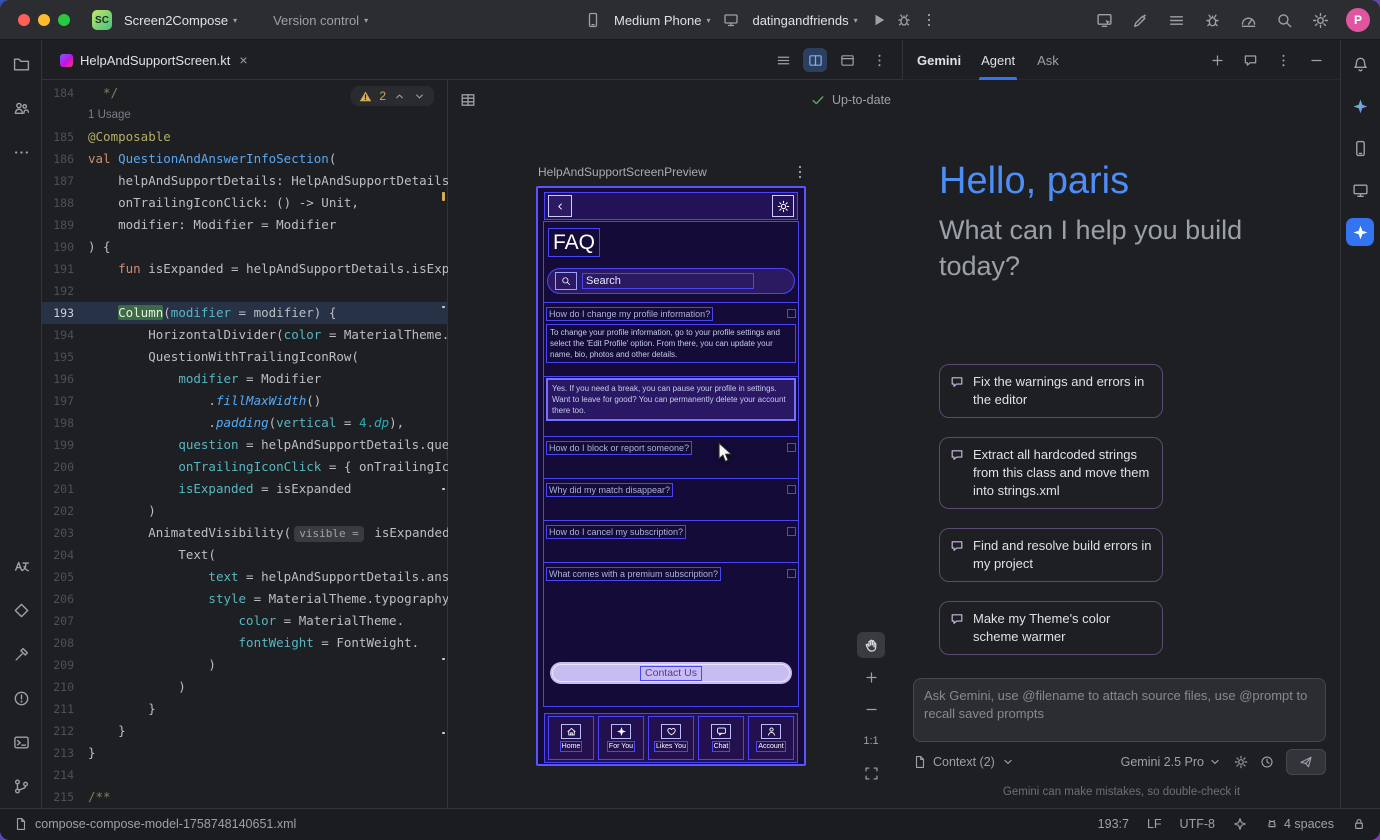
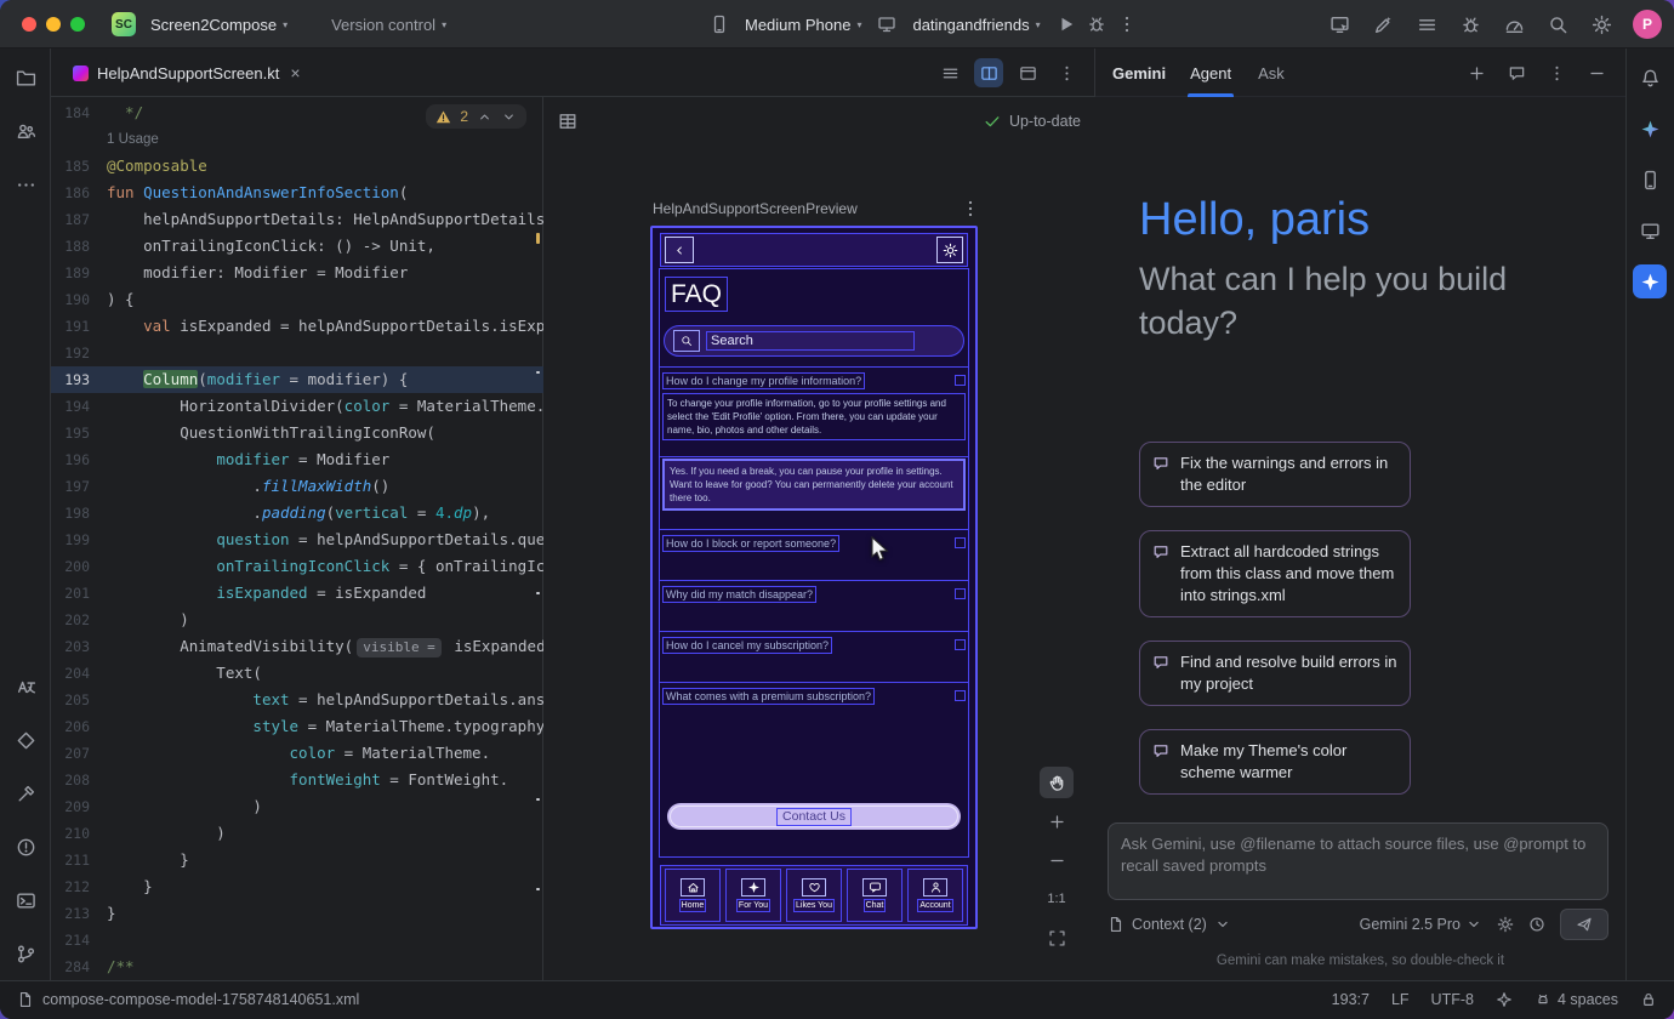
  SC
  Screen2Compose
  ▾
  Version control
  ▾
  Medium Phone
  ▾
  datingandfriends
  ▾
  P
  HelpAndSupportScreen.kt
  ×
  184
  */
  1 Usage
  185
  @Composable
  186
- val QuestionAndAnswerInfoSection(
+ fun QuestionAndAnswerInfoSection(
  187
  helpAndSupportDetails: HelpAndSupportDetails
  188
  onTrailingIconClick: () -> Unit,
  189
  modifier: Modifier = Modifier
  190
  ) {
  191
- fun isExpanded = helpAndSupportDetails.isExp
+ val isExpanded = helpAndSupportDetails.isExp
  192
  193
  Column(modifier = modifier) {
  194
  HorizontalDivider(color = MaterialTheme.
  195
  QuestionWithTrailingIconRow(
  196
  modifier = Modifier
  197
  .fillMaxWidth()
  198
  .padding(vertical = 4.dp),
  199
  question = helpAndSupportDetails.que
  200
  onTrailingIconClick = { onTrailingIc
  201
  isExpanded = isExpanded
  202
  )
  203
  AnimatedVisibility( visible = isExpanded
  204
  Text(
  205
  text = helpAndSupportDetails.ans
  206
  style = MaterialTheme.typography
  207
  color = MaterialTheme.
  208
  fontWeight = FontWeight.
  209
  )
  210
  )
  211
  }
  212
  }
  213
  }
  214
- 215
+ 284
  /**
  2
  Up-to-date
  HelpAndSupportScreenPreview
  FAQ
  Search
  How do I change my profile information?
  To change your profile information, go to your profile settings and select the 'Edit Profile' option. From there, you can update your name, bio, photos and other details.
  Yes. If you need a break, you can pause your profile in settings. Want to leave for good? You can permanently delete your account there too.
  How do I block or report someone?
  Why did my match disappear?
  How do I cancel my subscription?
  What comes with a premium subscription?
  Contact Us
  1:1
  Gemini
  Agent
  Ask
  Hello, paris
  What can I help you build today?
  Fix the warnings and errors in the editor
  Extract all hardcoded strings from this class and move them into strings.xml
  Find and resolve build errors in my project
  Make my Theme's color scheme warmer
  Ask Gemini, use @filename to attach source files, use @prompt to recall saved prompts
  Context (2)
  Gemini 2.5 Pro
  Gemini can make mistakes, so double-check it
  compose-compose-model-1758748140651.xml
  193:7
  LF
  UTF-8
  4 spaces
